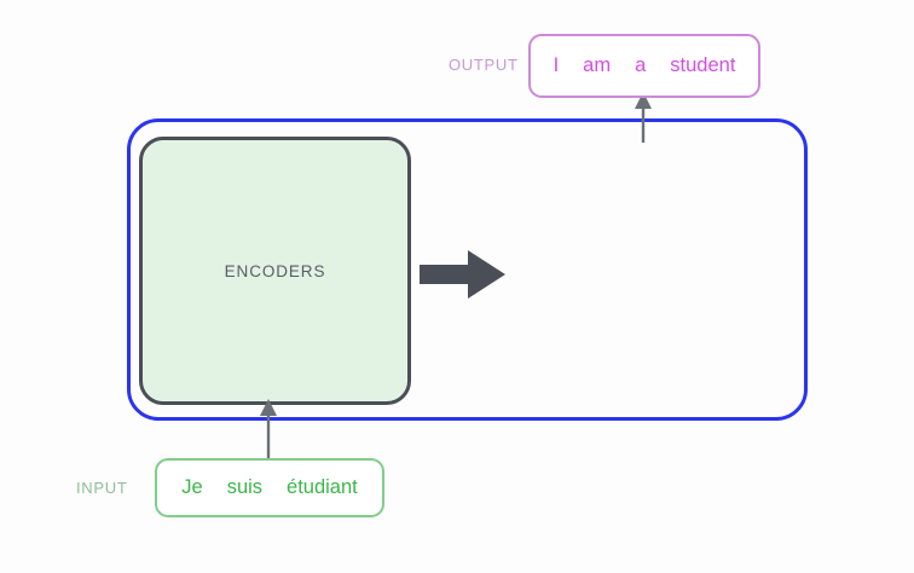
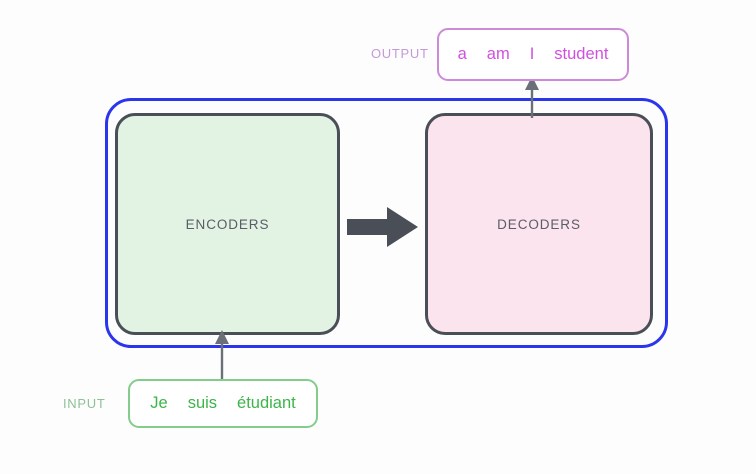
  ENCODERS
+ DECODERS
  OUTPUT
- I
+ a
  am
- a
+ I
  student
  INPUT
  Je
  suis
  étudiant
